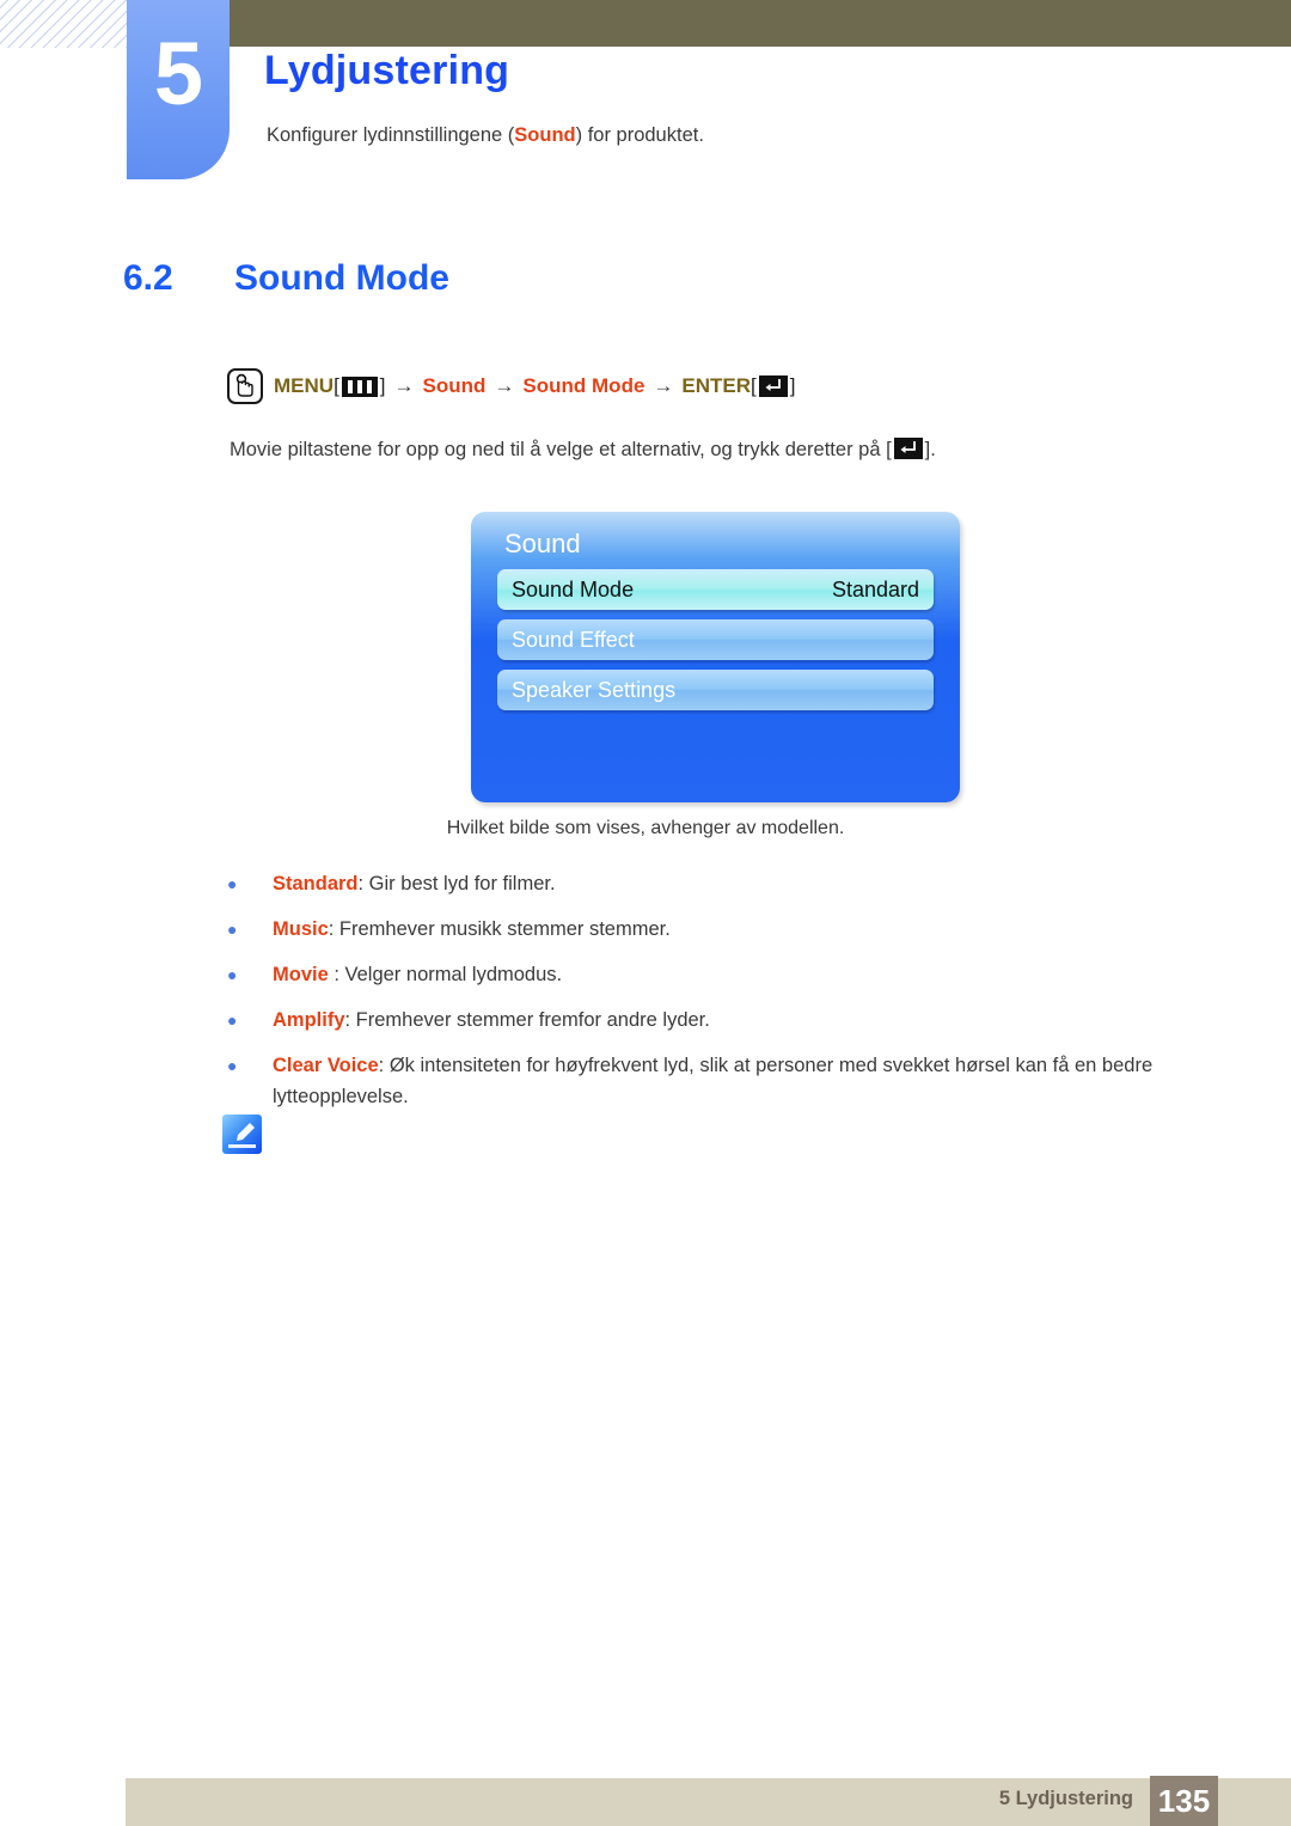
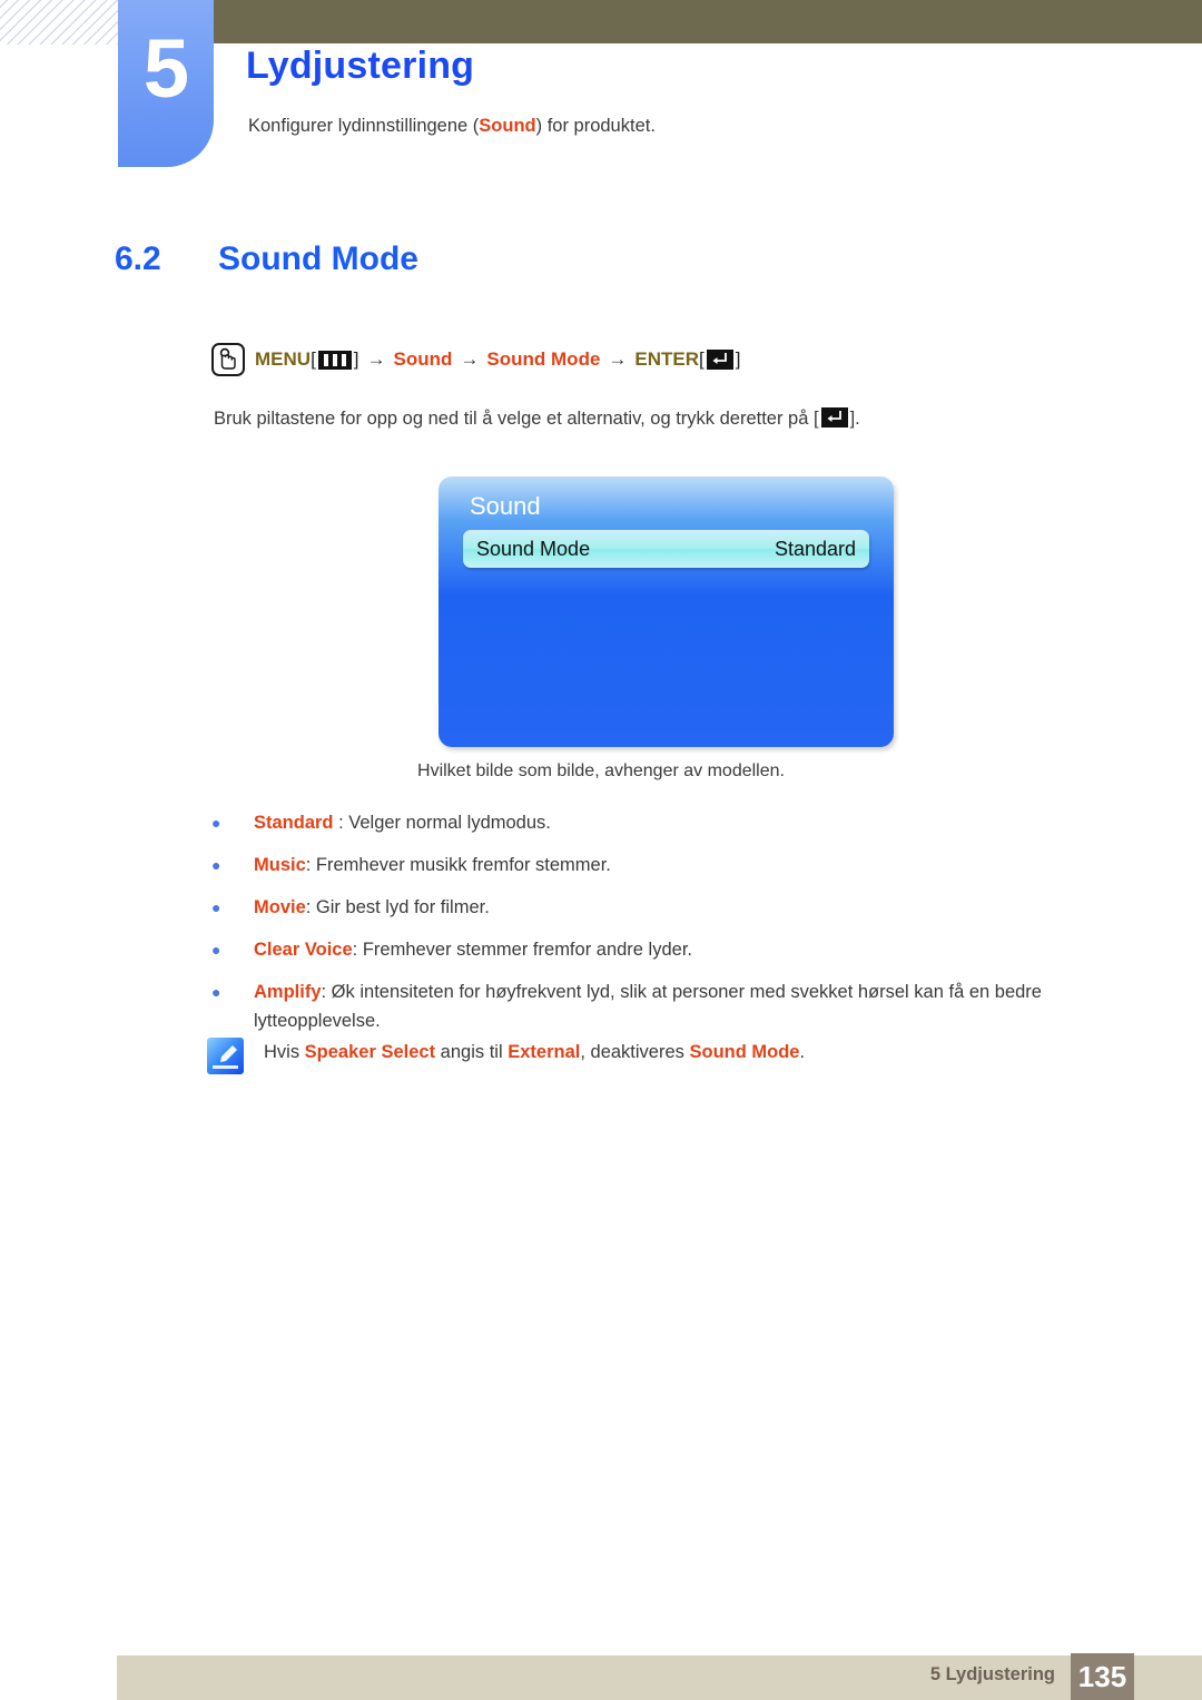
  5
  Lydjustering
  Konfigurer lydinnstillingene (Sound) for produktet.
  6.2
  Sound Mode
  MENU
  [
  ]
  →
  Sound
  →
  Sound Mode
  →
  ENTER
  [
  ]
- Movie piltastene for opp og ned til å velge et alternativ, og trykk deretter på [ ].
+ Bruk piltastene for opp og ned til å velge et alternativ, og trykk deretter på [ ].
  Sound
  Sound Mode
  Standard
- Sound Effect
- Speaker Settings
- Hvilket bilde som vises, avhenger av modellen.
+ Hvilket bilde som bilde, avhenger av modellen.
  ●
- Standard: Gir best lyd for filmer.
+ Standard : Velger normal lydmodus.
  ●
- Music: Fremhever musikk stemmer stemmer.
+ Music: Fremhever musikk fremfor stemmer.
  ●
- Movie : Velger normal lydmodus.
+ Movie: Gir best lyd for filmer.
  ●
- Amplify: Fremhever stemmer fremfor andre lyder.
+ Clear Voice: Fremhever stemmer fremfor andre lyder.
  ●
- Clear Voice: Øk intensiteten for høyfrekvent lyd, slik at personer med svekket hørsel kan få en bedre lytteopplevelse.
+ Amplify: Øk intensiteten for høyfrekvent lyd, slik at personer med svekket hørsel kan få en bedre lytteopplevelse.
+ Hvis Speaker Select angis til External, deaktiveres Sound Mode.
  5 Lydjustering
  135
